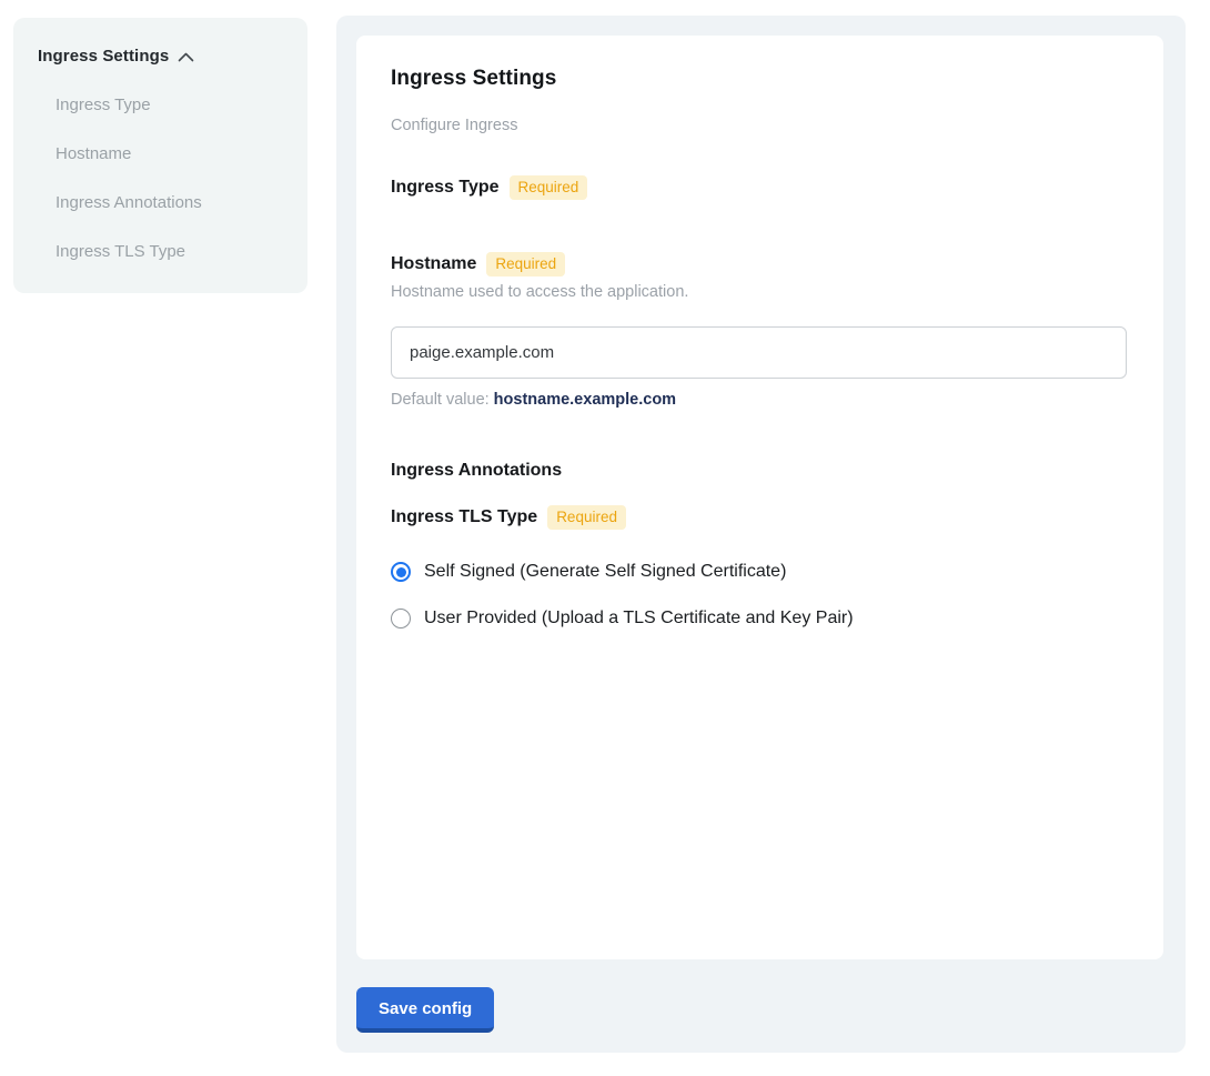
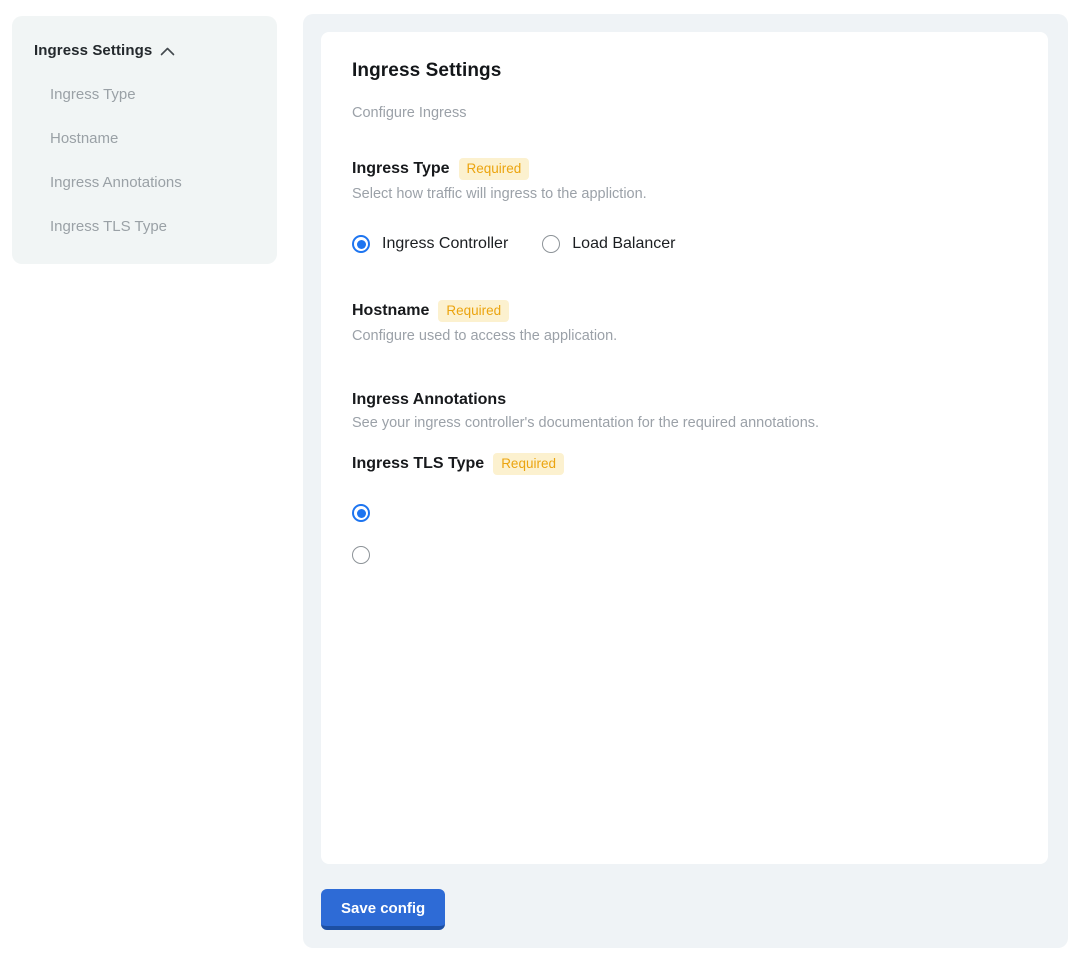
  Ingress Settings
  Ingress Type
  Hostname
  Ingress Annotations
  Ingress TLS Type
  Ingress Settings
  Configure Ingress
  Ingress Type
  Required
+ Select how traffic will ingress to the appliction.
+ Ingress Controller
+ Load Balancer
  Hostname
  Required
- Hostname used to access the application.
+ Configure used to access the application.
- paige.example.com
- Default value: hostname.example.com
  Ingress Annotations
+ See your ingress controller's documentation for the required annotations.
  Ingress TLS Type
  Required
- Self Signed (Generate Self Signed Certificate)
- User Provided (Upload a TLS Certificate and Key Pair)
  Save config
